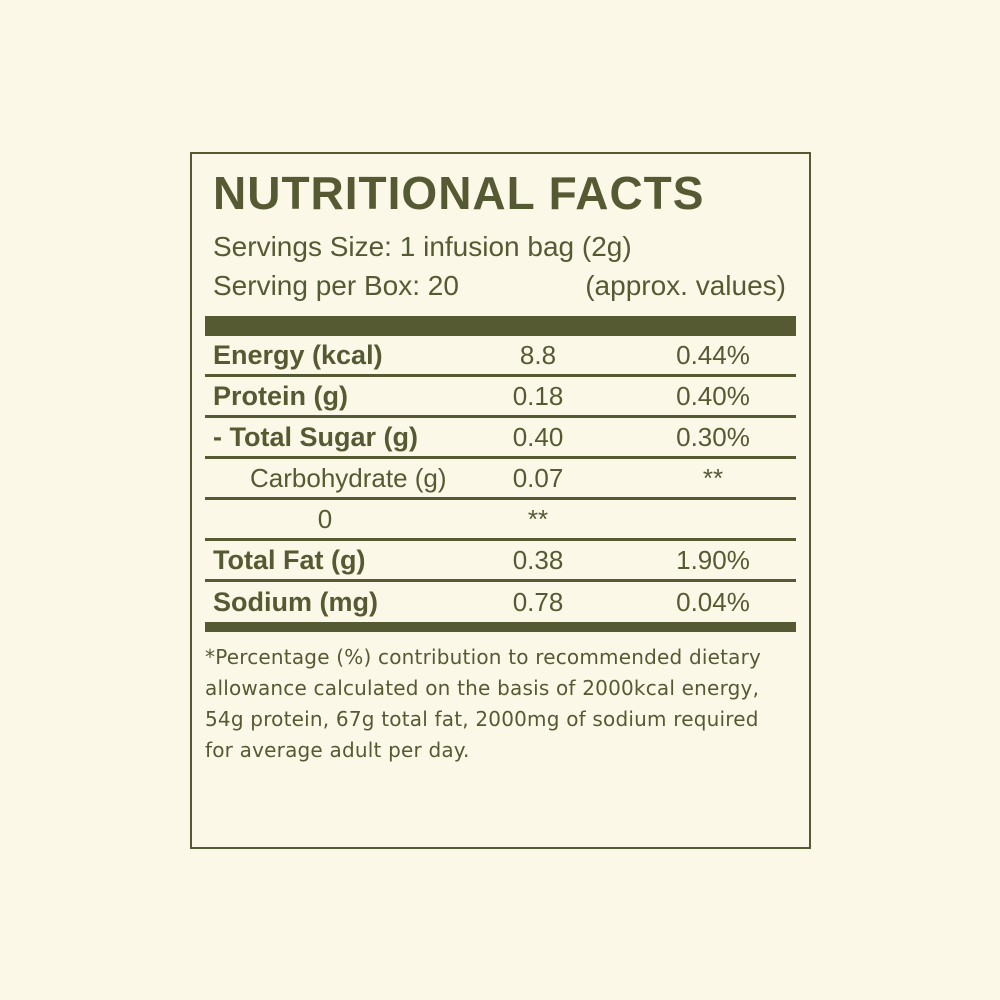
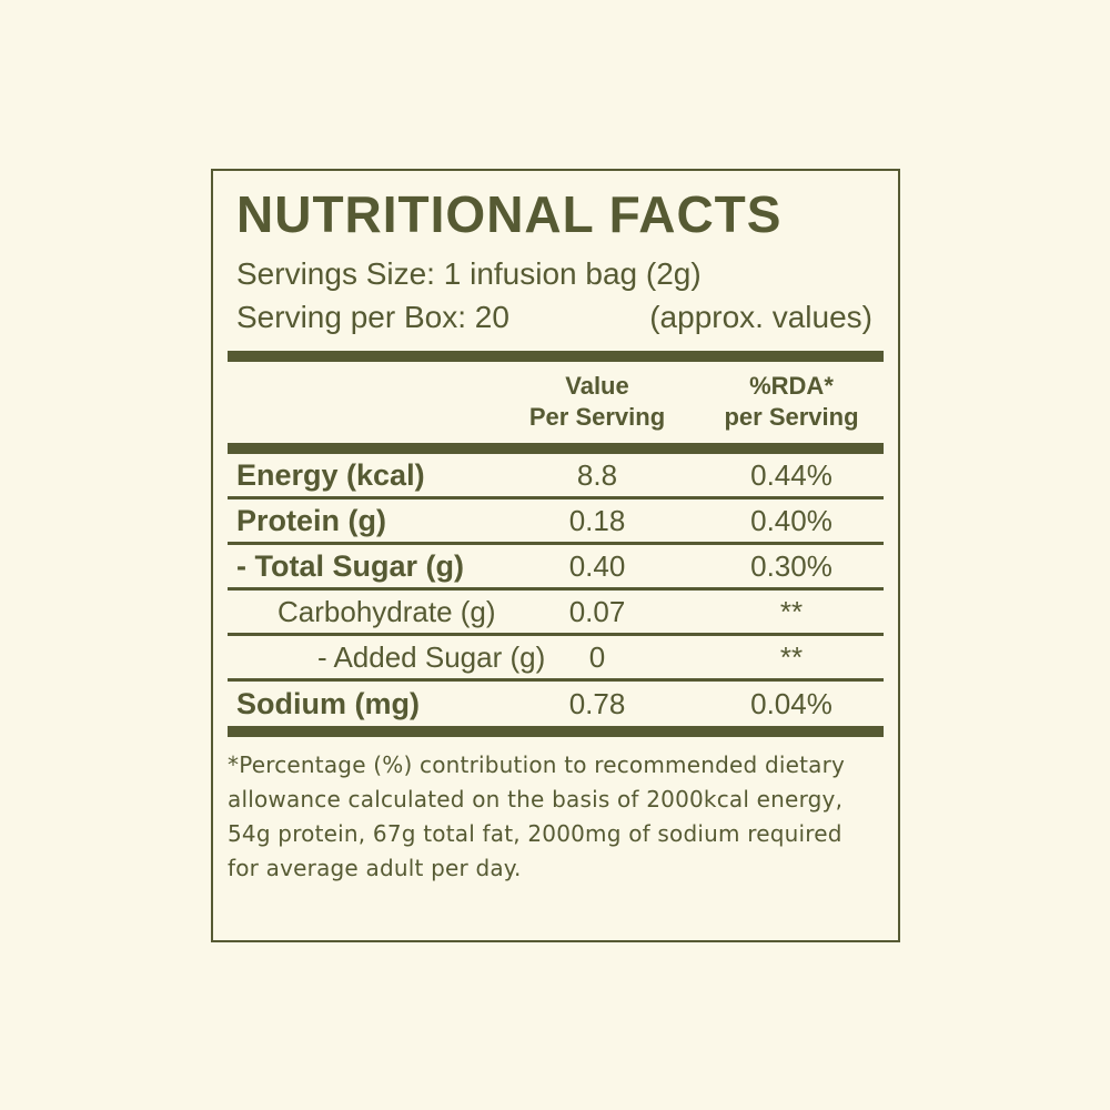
  NUTRITIONAL FACTS
  Servings Size: 1 infusion bag (2g)
  Serving per Box: 20
  (approx. values)
+ Value
+ Per Serving
+ %RDA*
+ per Serving
  Energy (kcal)
  8.8
  0.44%
  Protein (g)
  0.18
  0.40%
  - Total Sugar (g)
  0.40
  0.30%
  Carbohydrate (g)
  0.07
  **
+ - Added Sugar (g)
  0
  **
- Total Fat (g)
- 0.38
- 1.90%
  Sodium (mg)
  0.78
  0.04%
  *Percentage (%) contribution to recommended dietary
  allowance calculated on the basis of 2000kcal energy,
  54g protein, 67g total fat, 2000mg of sodium required
  for average adult per day.
